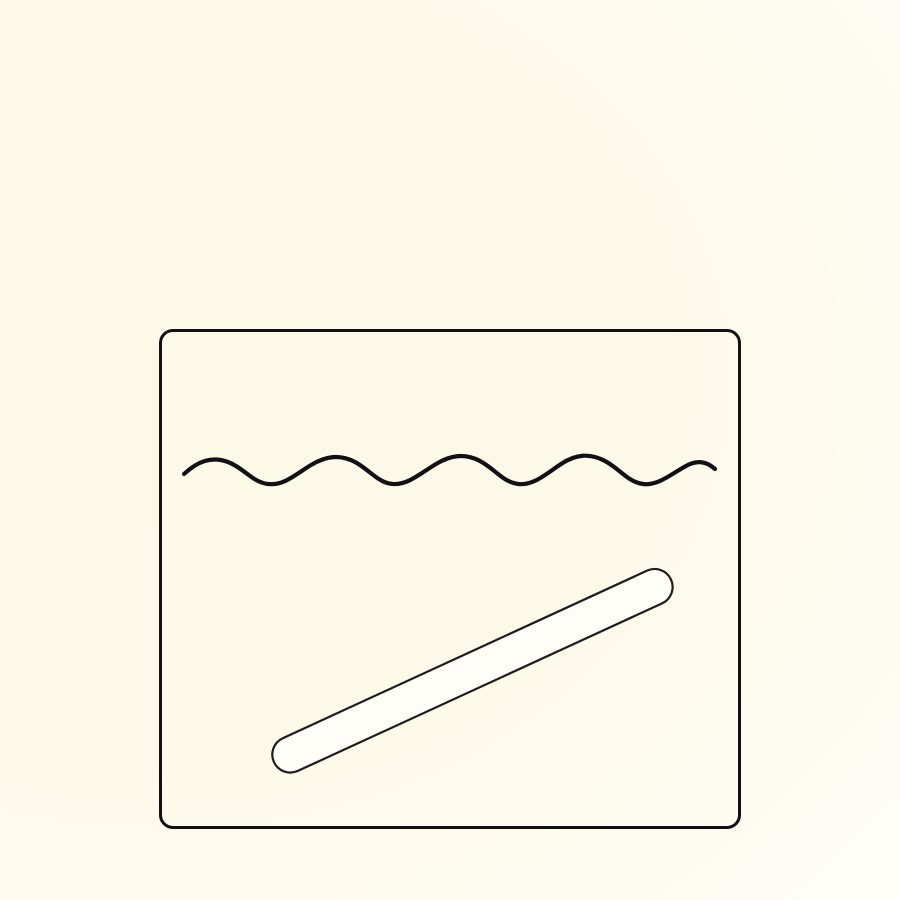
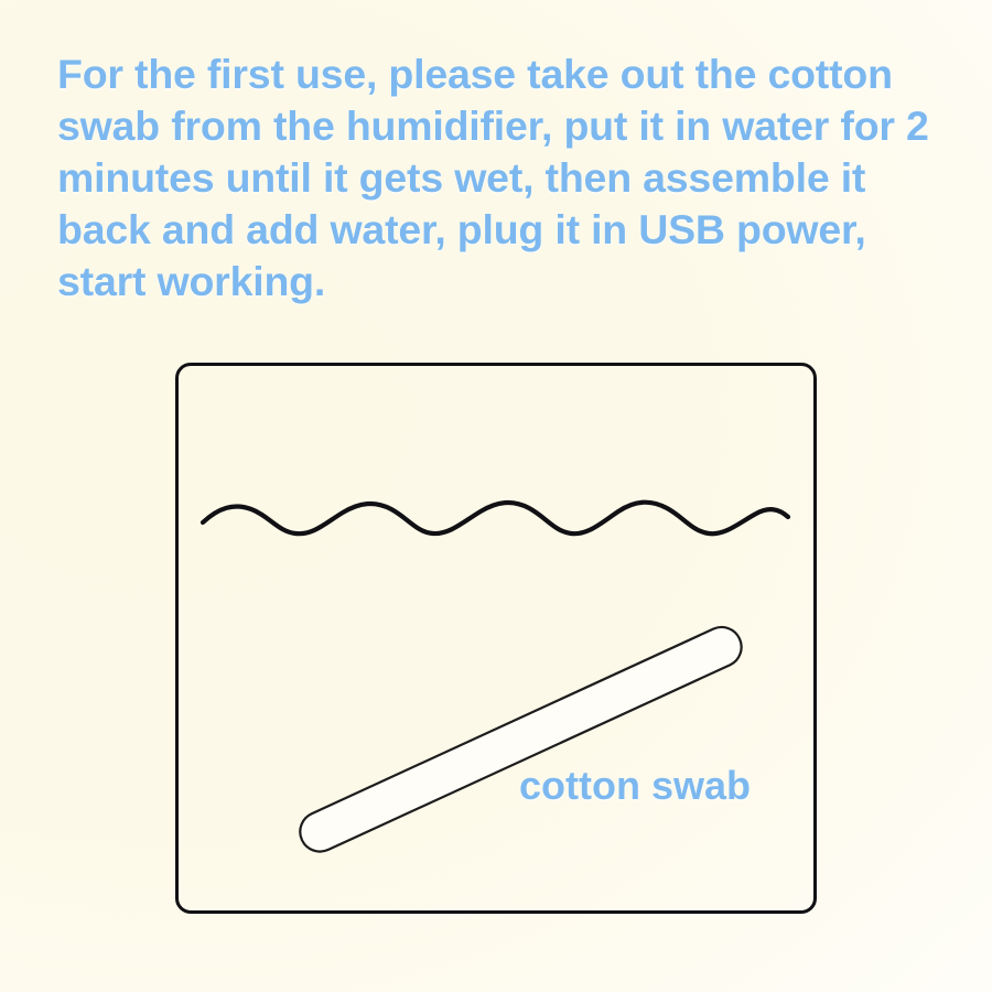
+ For the first use, please take out the cotton swab from the humidifier, put it in water for 2 minutes until it gets wet, then assemble it back and add water, plug it in USB power, start working.
+ cotton swab
